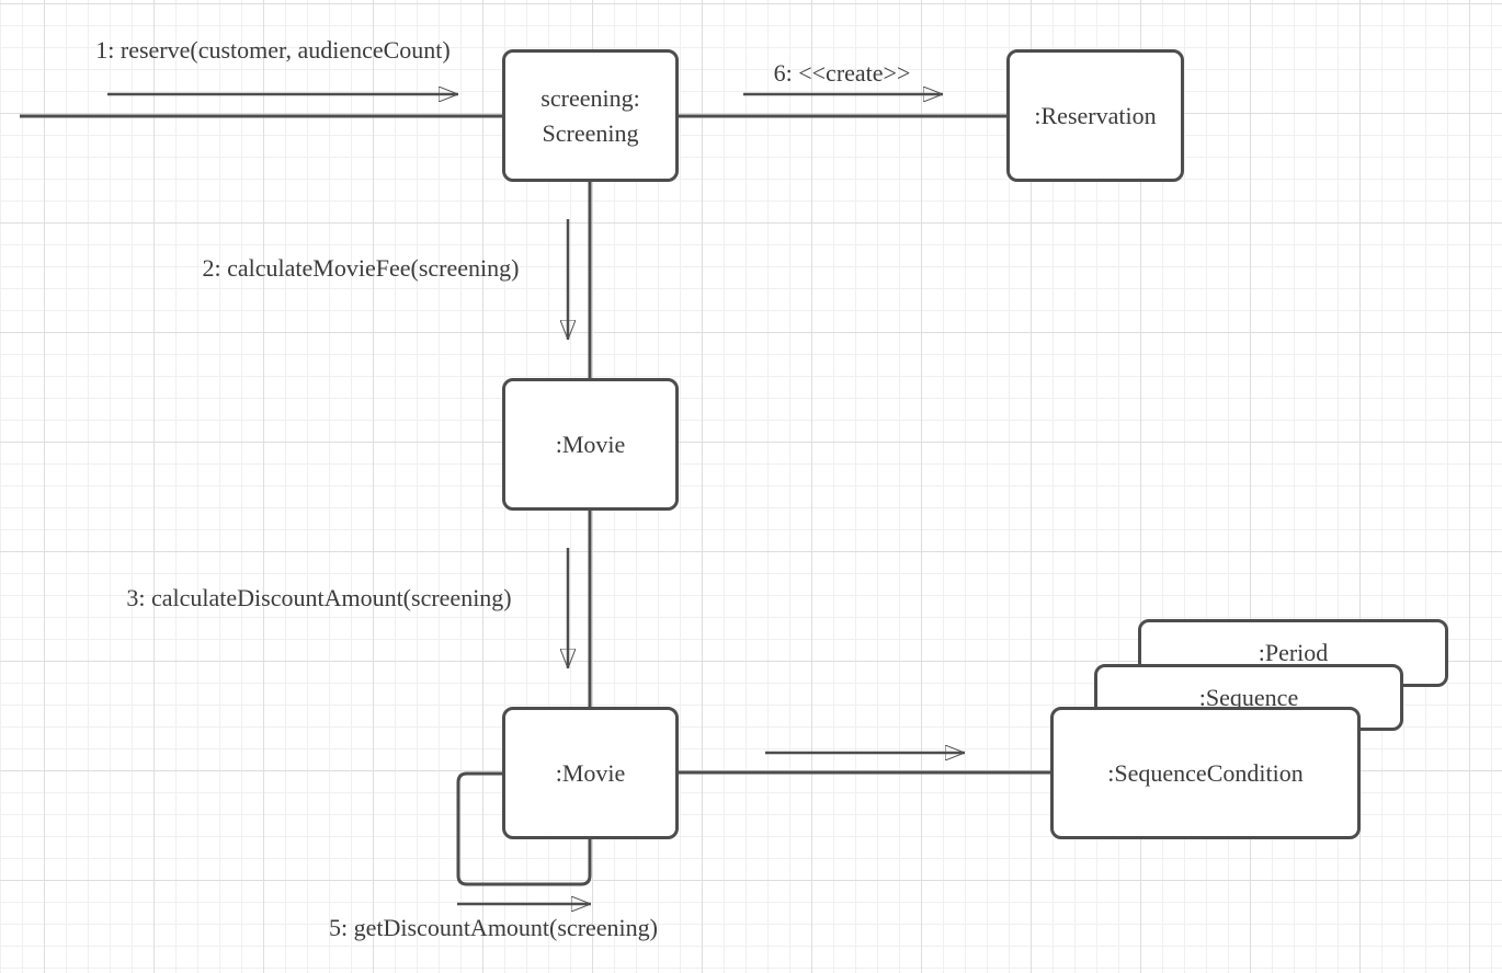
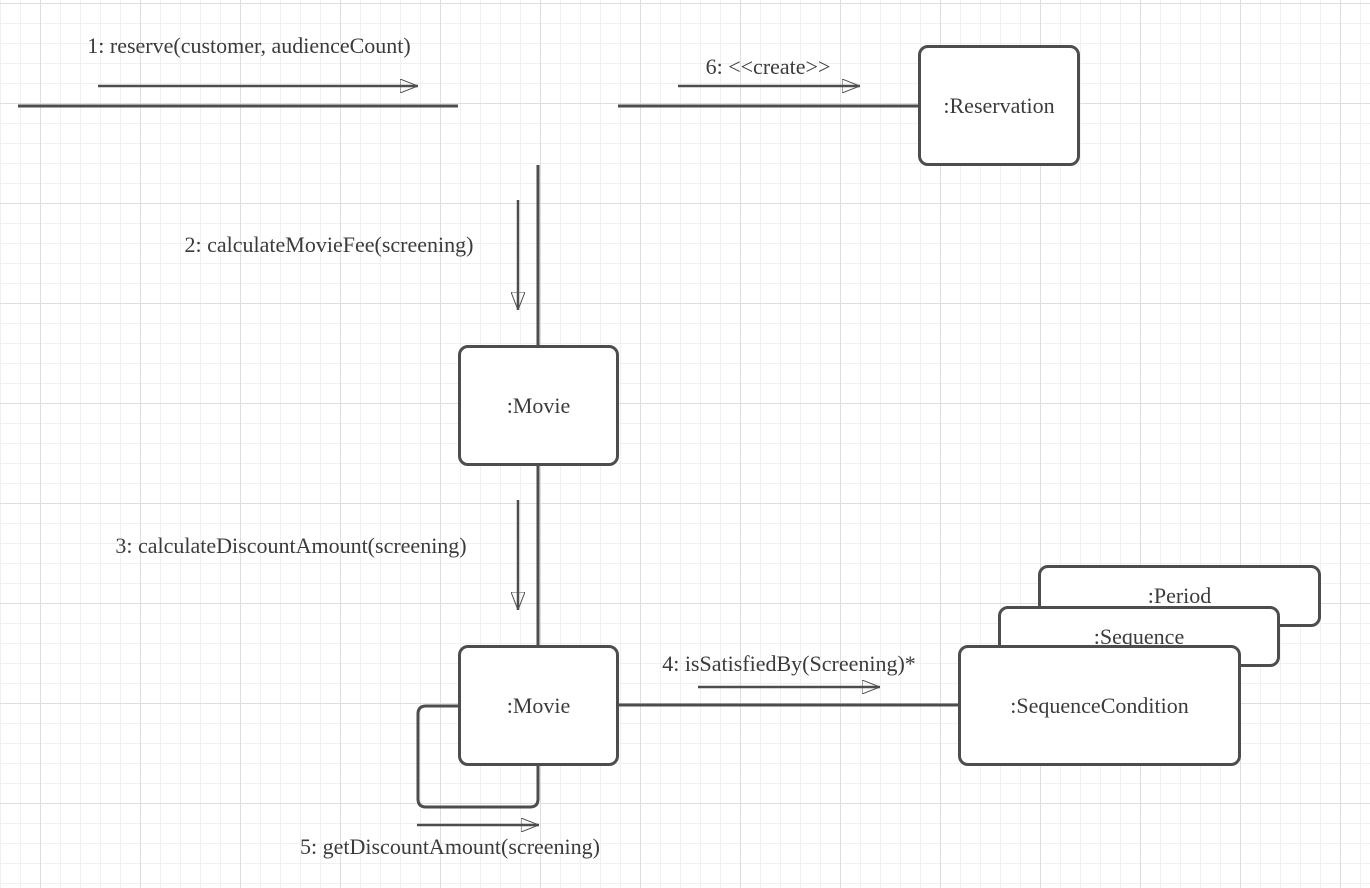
  :Period
  :Sequence
  :SequenceCondition
- screening:
- Screening
  :Reservation
  :Movie
  :Movie
  1: reserve(customer, audienceCount)
  2: calculateMovieFee(screening)
  3: calculateDiscountAmount(screening)
+ 4: isSatisfiedBy(Screening)*
  5: getDiscountAmount(screening)
  6: <<create>>
